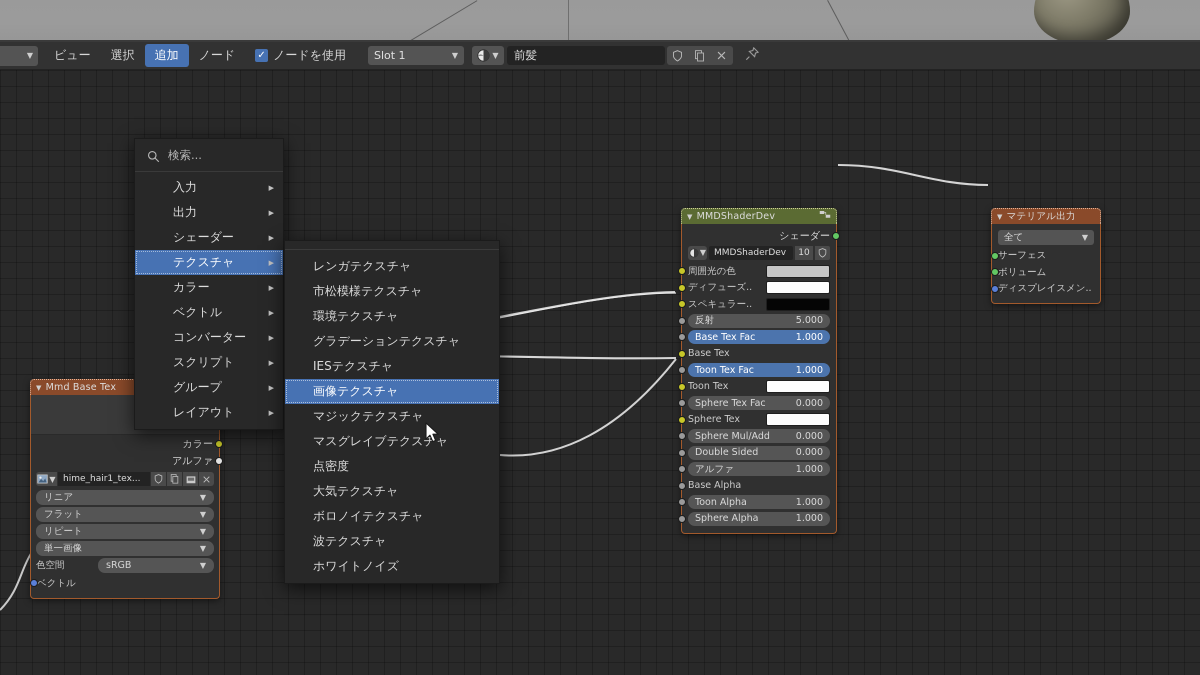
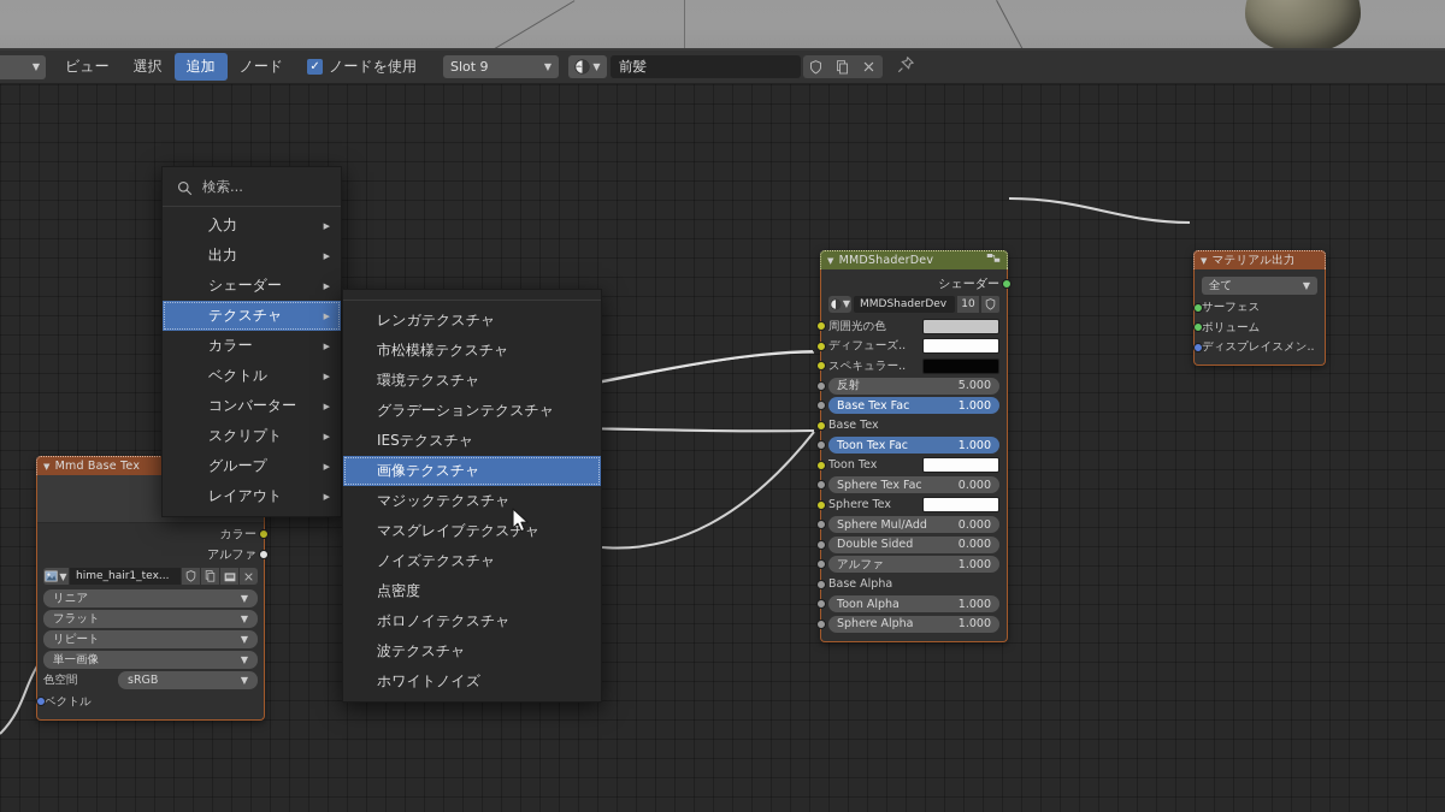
  ▼
  ビュー
  選択
  追加
  ノード
  ✓
  ノードを使用
- Slot 1
+ Slot 9
  ▼
  ▼
  前髪
  ▼
  Mmd Base Tex
  カラー
  アルファ
  ▼
  hime_hair1_tex...
  リニア
  ▼
  フラット
  ▼
  リピート
  ▼
  単一画像
  ▼
  色空間
  sRGB
  ▼
  ベクトル
  ▼
  MMDShaderDev
  シェーダー
  ▼
  MMDShaderDev
  10
  周囲光の色
  ディフューズ..
  スペキュラー..
  反射
  5.000
  Base Tex Fac
  1.000
  Base Tex
  Toon Tex Fac
  1.000
  Toon Tex
  Sphere Tex Fac
  0.000
  Sphere Tex
  Sphere Mul/Add
  0.000
  Double Sided
  0.000
  アルファ
  1.000
  Base Alpha
  Toon Alpha
  1.000
  Sphere Alpha
  1.000
  ▼
  マテリアル出力
  全て
  ▼
  サーフェス
  ボリューム
  ディスプレイスメン..
  検索...
  入力
  ▶
  出力
  ▶
  シェーダー
  ▶
  テクスチャ
  ▶
  カラー
  ▶
  ベクトル
  ▶
  コンバーター
  ▶
  スクリプト
  ▶
  グループ
  ▶
  レイアウト
  ▶
  レンガテクスチャ
  市松模様テクスチャ
  環境テクスチャ
  グラデーションテクスチャ
  IESテクスチャ
  画像テクスチャ
  マジックテクスチャ
  マスグレイブテクスチャ
+ ノイズテクスチャ
  点密度
- 大気テクスチャ
  ボロノイテクスチャ
  波テクスチャ
  ホワイトノイズ
